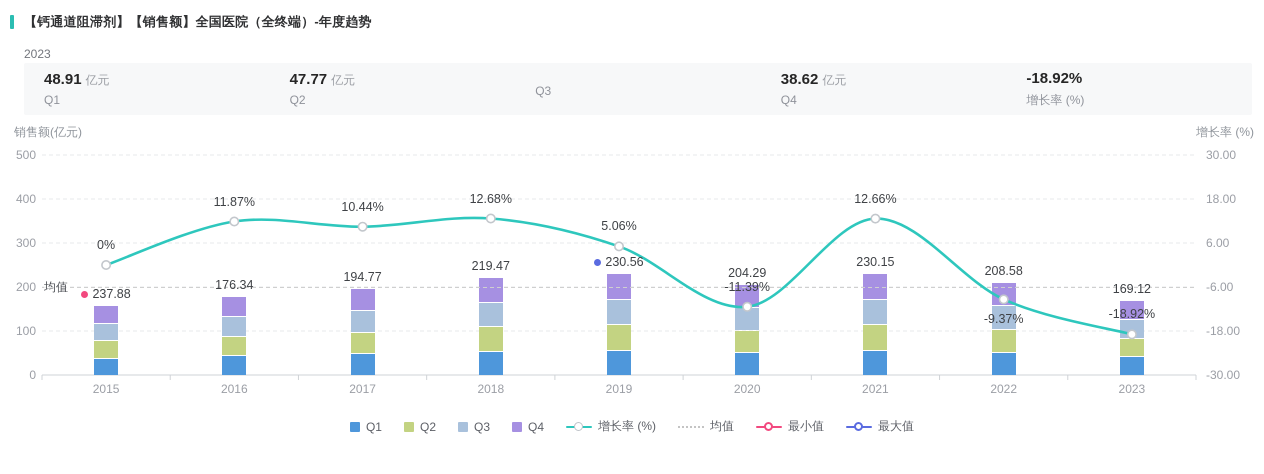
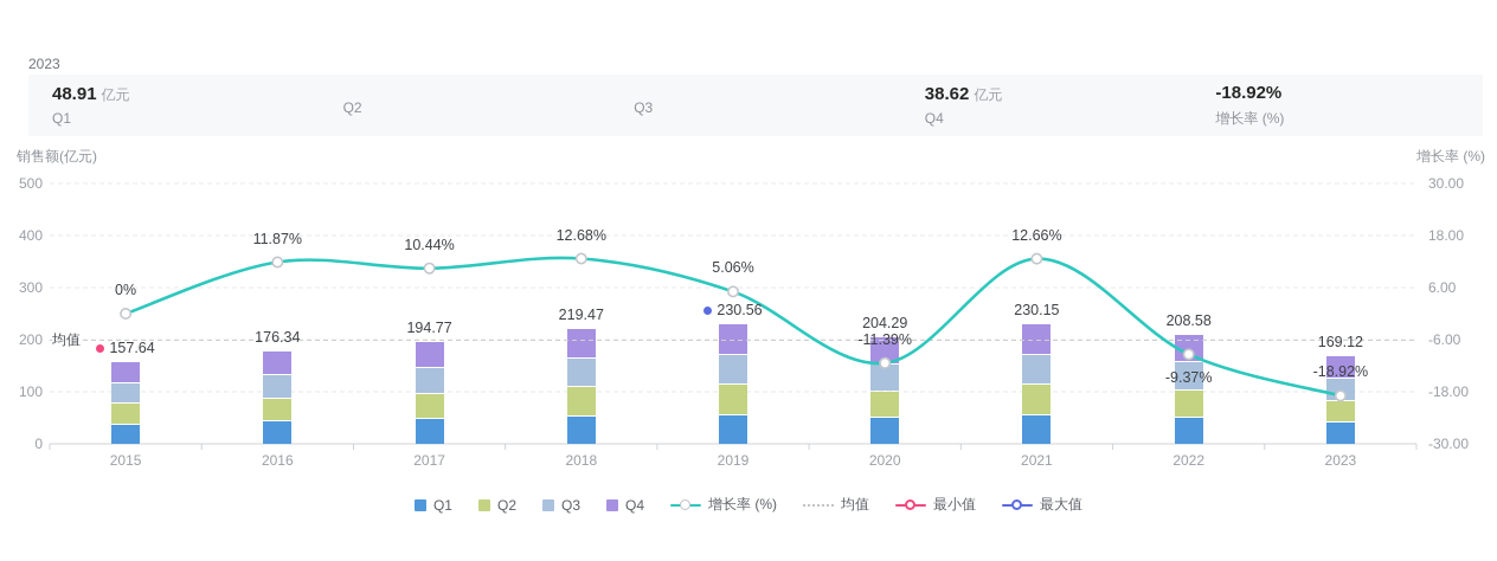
- 【钙通道阻滞剂】【销售额】全国医院（全终端）-年度趋势
  2023
  48.91 亿元
  Q1
- 47.77 亿元
  Q2
  Q3
  38.62 亿元
  Q4
  -18.92%
  增长率 (%)
  销售额(亿元)
  增长率 (%)
  500
  400
  300
  200
  100
  0
  30.00
  18.00
  6.00
  -6.00
  -18.00
  -30.00
  2015
  2016
  2017
  2018
  2019
  2020
  2021
  2022
  2023
- 237.88
+ 157.64
  176.34
  194.77
  219.47
  230.56
  204.29
  230.15
  208.58
  169.12
  0%
  11.87%
  10.44%
  12.68%
  5.06%
  -11.39%
  12.66%
  -9.37%
  -18.92%
  均值
  Q1
  Q2
  Q3
  Q4
  增长率 (%)
  均值
  最小值
  最大值
